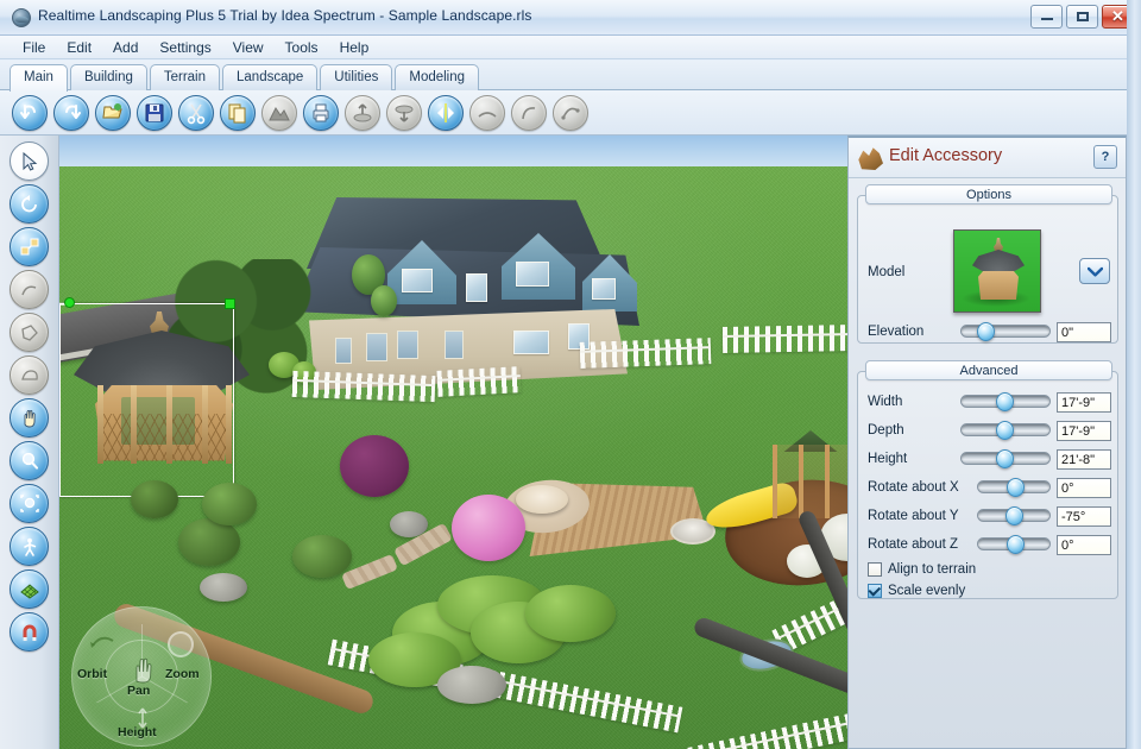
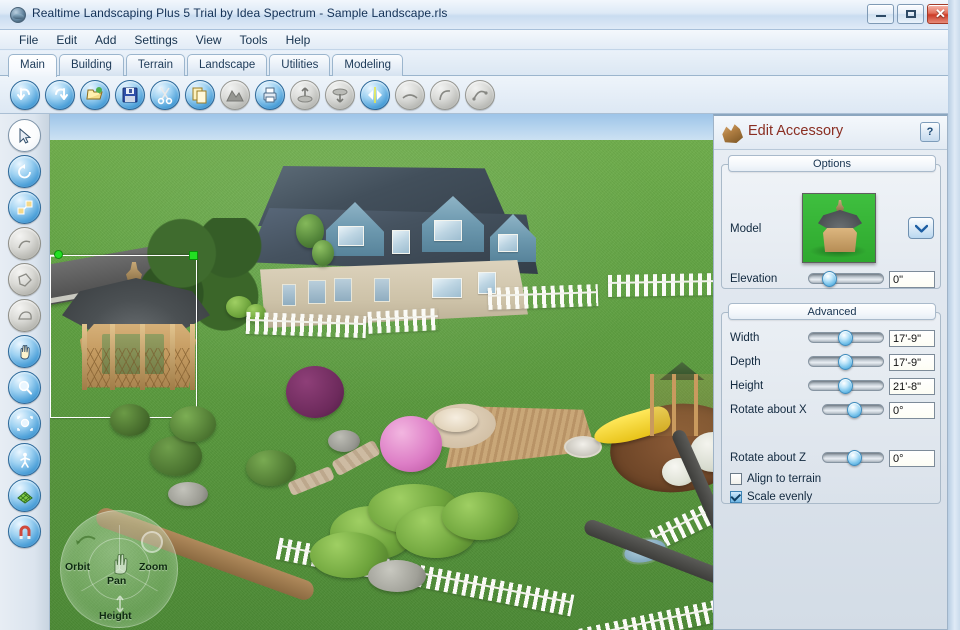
  Realtime Landscaping Plus 5 Trial by Idea Spectrum - Sample Landscape.rls
  ✕
  File
  Edit
  Add
  Settings
  View
  Tools
  Help
  Main
  Building
  Terrain
  Landscape
  Utilities
  Modeling
  Orbit
  Pan
  Zoom
  Height
  Edit Accessory
  ?
  Options
  Model
  Elevation
  0"
  Advanced
  Width
  17'-9"
  Depth
  17'-9"
  Height
  21'-8"
  Rotate about X
  0°
- Rotate about Y
- -75°
  Rotate about Z
  0°
  Align to terrain
  Scale evenly
